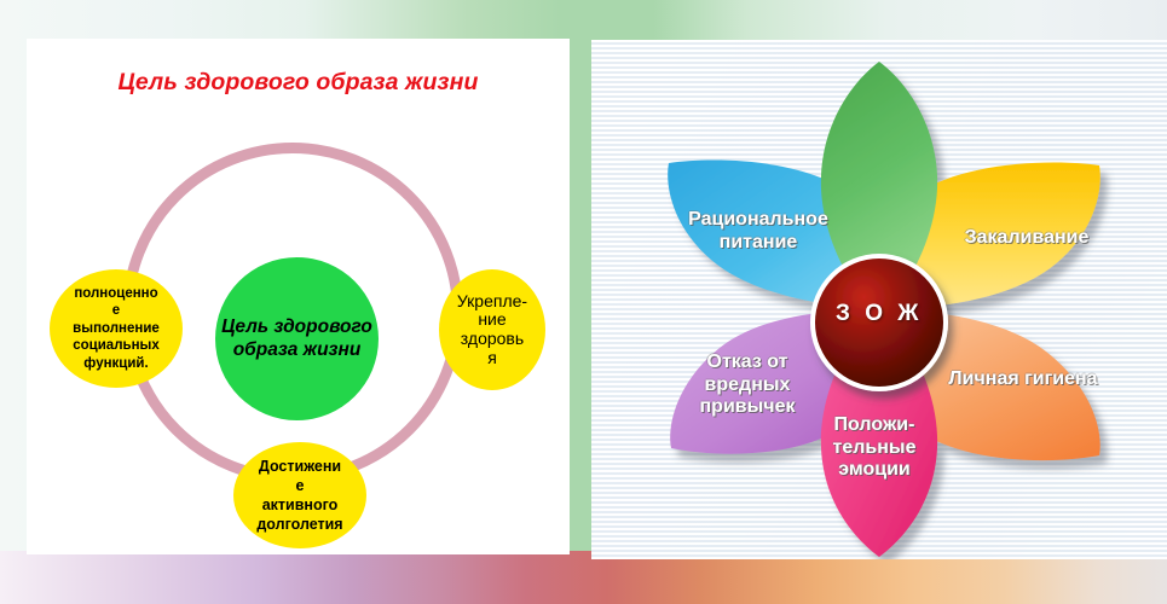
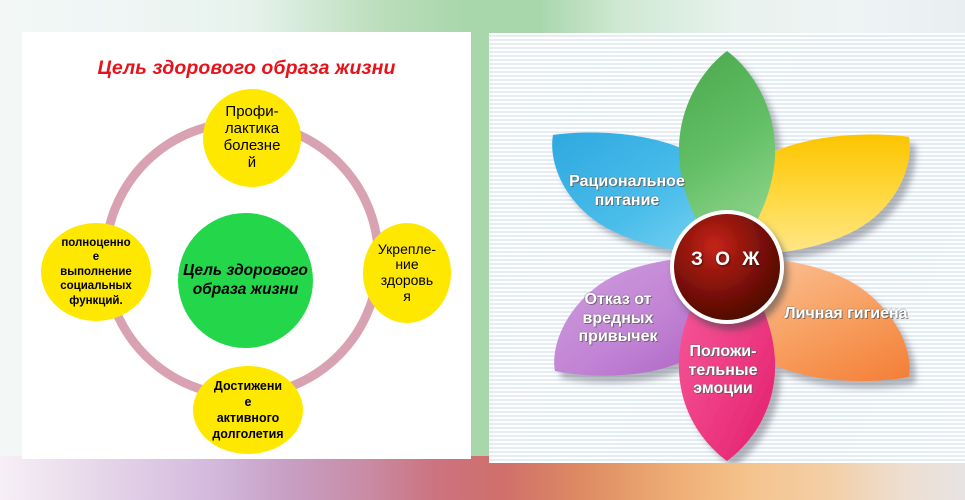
  Цель здорового образа жизни
  Цель здорового образа жизни
+ Профи-
+ лактика
+ болезне
+ й
  Укрепле-
  ние
  здоровь
  я
  Достижени
  е
  активного
  долголетия
  полноценно
  е
  выполнение
  социальных
  функций.
  Рациональное
  питание
- Закаливание
  Личная гигиена
  Отказ от
  вредных
  привычек
  Положи-
  тельные
  эмоции
  З О Ж
